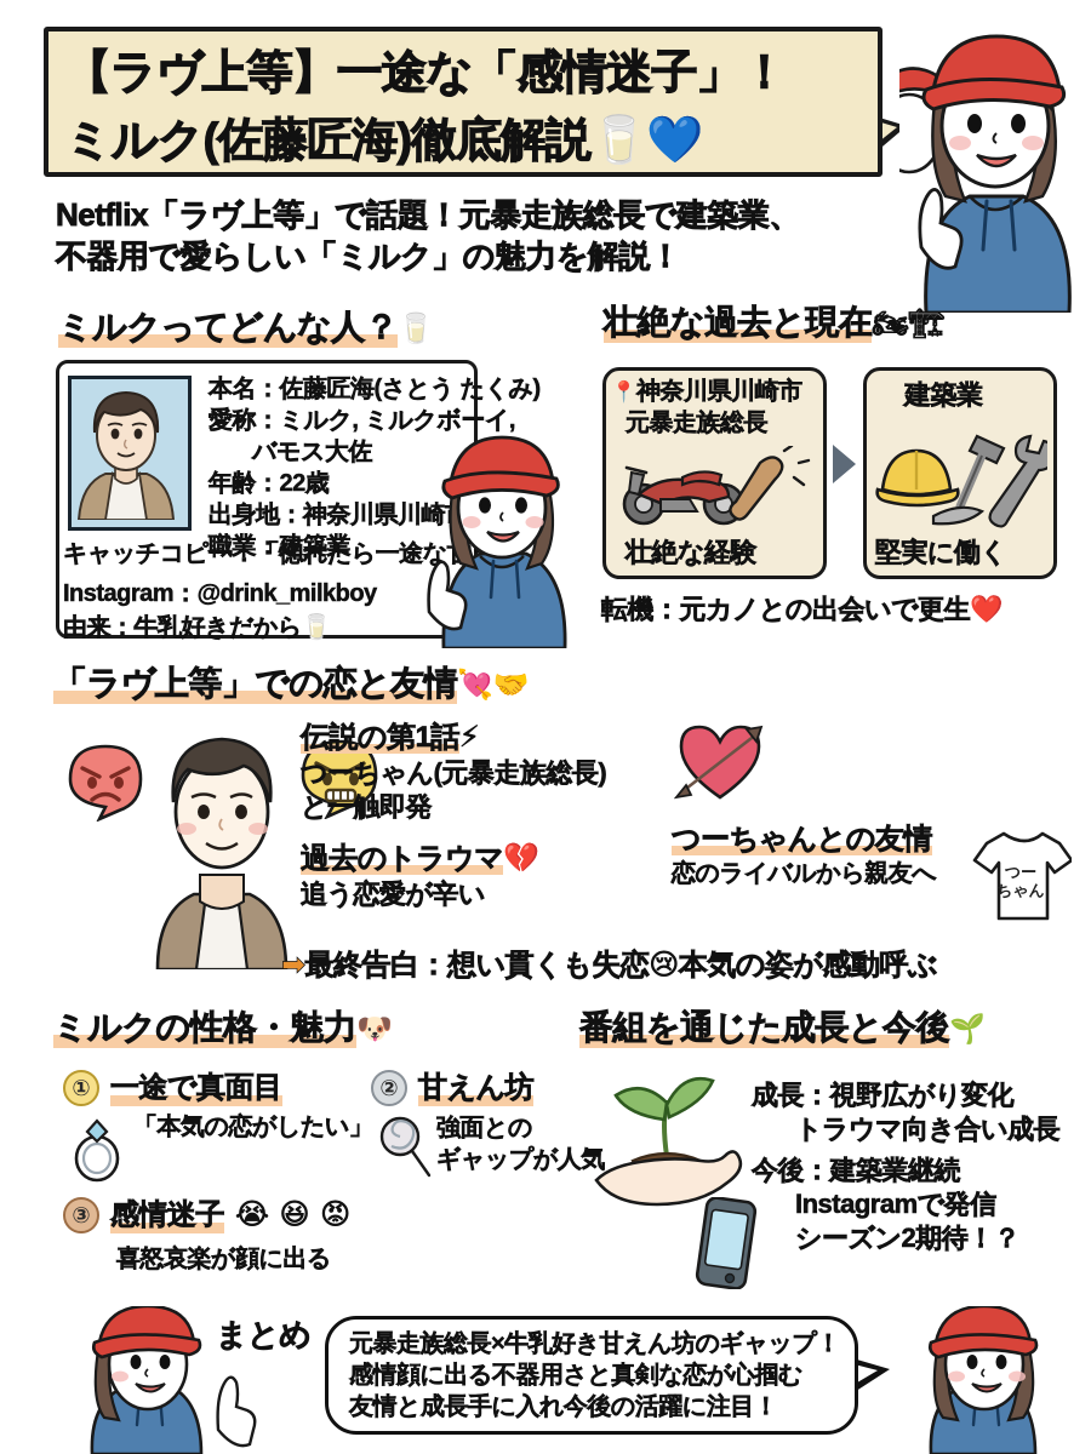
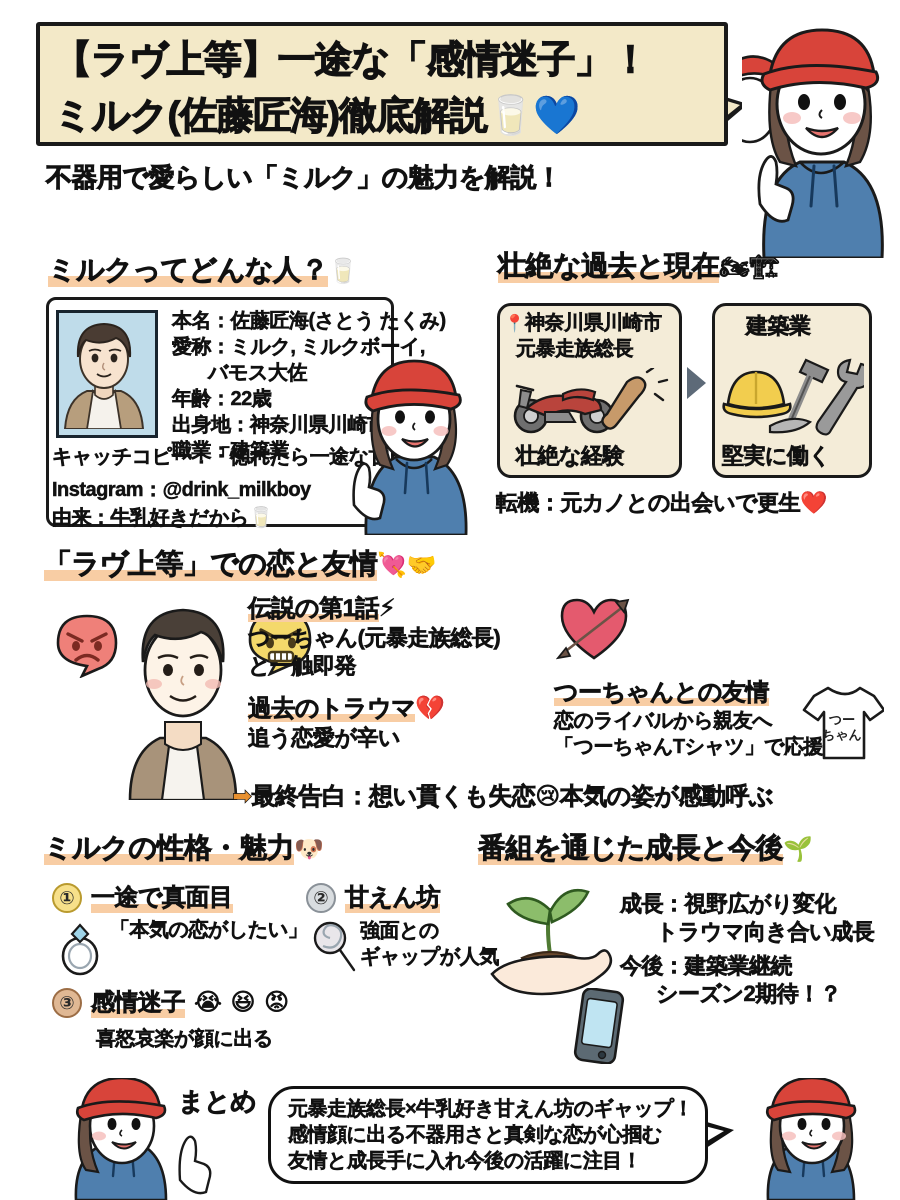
  【ラヴ上等】一途な「感情迷子」！
  ミルク(佐藤匠海)徹底解説🥛💙
- Netflix「ラヴ上等」で話題！元暴走族総長で建築業、
  不器用で愛らしい「ミルク」の魅力を解説！
  ミルクってどんな人？🥛
  本名：佐藤匠海(さとう たくみ)
  愛称：ミルク, ミルクボーイ,
  バモス大佐
  年齢：22歳
  出身地：神奈川県川崎
  職業：建築業
  キャッチコピー：「惚れたら一途な
  Instagram：@drink_milkboy
  由来：牛乳好きだから🥛
  壮絶な過去と現在🏍🏗
  📍神奈川県川崎市
  元暴走族総長
  壮絶な経験
  建築業
  堅実に働く
  転機：元カノとの出会いで更生❤️
  「ラヴ上等」での恋と友情💘🤝
  伝説の第1話⚡
  つーちゃん(元暴走族総長)
  と一触即発
  過去のトラウマ💔
  追う恋愛が辛い
  つーちゃんとの友情
  恋のライバルから親友へ
+ 「つーちゃんTシャツ」で応援
  つー
  ちゃん
  ➡最終告白：想い貫くも失恋😢本気の姿が感動呼ぶ
  ミルクの性格・魅力🐶
  ①
  一途で真面目
  「本気の恋がしたい」
  ②
  甘えん坊
  強面との
  ギャップが人気
  ③
  感情迷子
  😭
  😆
  😡
  喜怒哀楽が顔に出る
  番組を通じた成長と今後🌱
  成長：視野広がり変化
  トラウマ向き合い成長
  今後：建築業継続
- Instagramで発信
  シーズン2期待！？
  まとめ
  元暴走族総長×牛乳好き甘えん坊のギャップ！
  感情顔に出る不器用さと真剣な恋が心掴む
  友情と成長手に入れ今後の活躍に注目！
